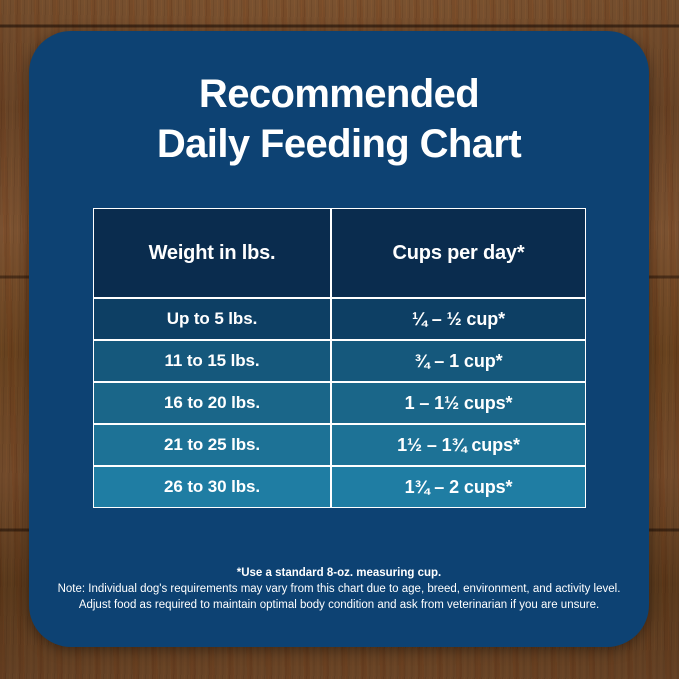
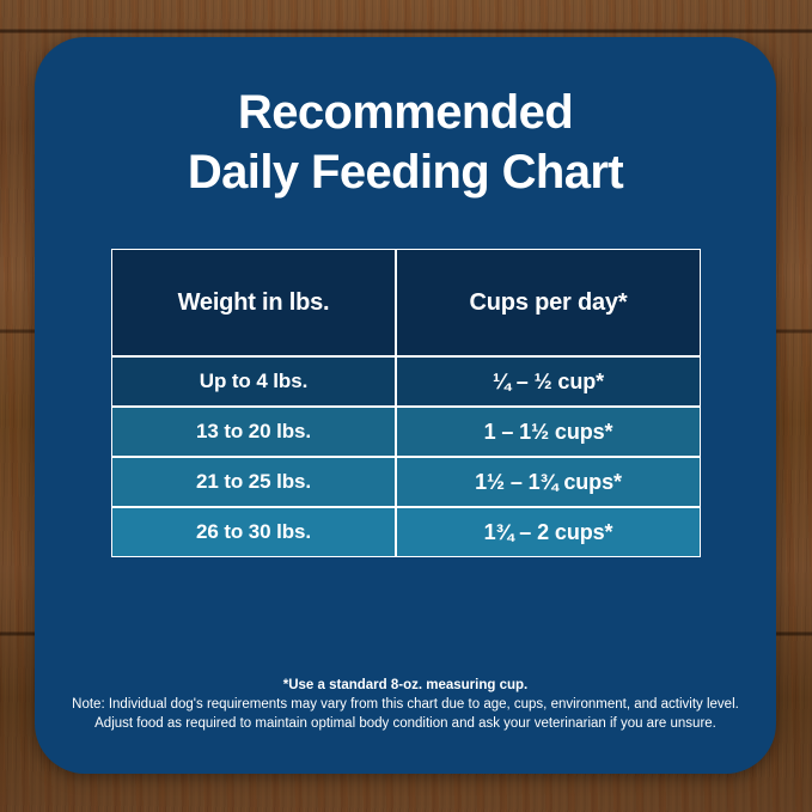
  Recommended
  Daily Feeding Chart
  Weight in lbs.	Cups per day*
- Up to 5 lbs.	¼ – ½ cup*
+ Up to 4 lbs.	¼ – ½ cup*
- 11 to 15 lbs.	¾ – 1 cup*
- 16 to 20 lbs.	1 – 1½ cups*
+ 13 to 20 lbs.	1 – 1½ cups*
  21 to 25 lbs.	1½ – 1¾ cups*
  26 to 30 lbs.	1¾ – 2 cups*
  *Use a standard 8-oz. measuring cup.
- Note: Individual dog's requirements may vary from this chart due to age, breed, environment, and activity level.
+ Note: Individual dog's requirements may vary from this chart due to age, cups, environment, and activity level.
- Adjust food as required to maintain optimal body condition and ask from veterinarian if you are unsure.
+ Adjust food as required to maintain optimal body condition and ask your veterinarian if you are unsure.
